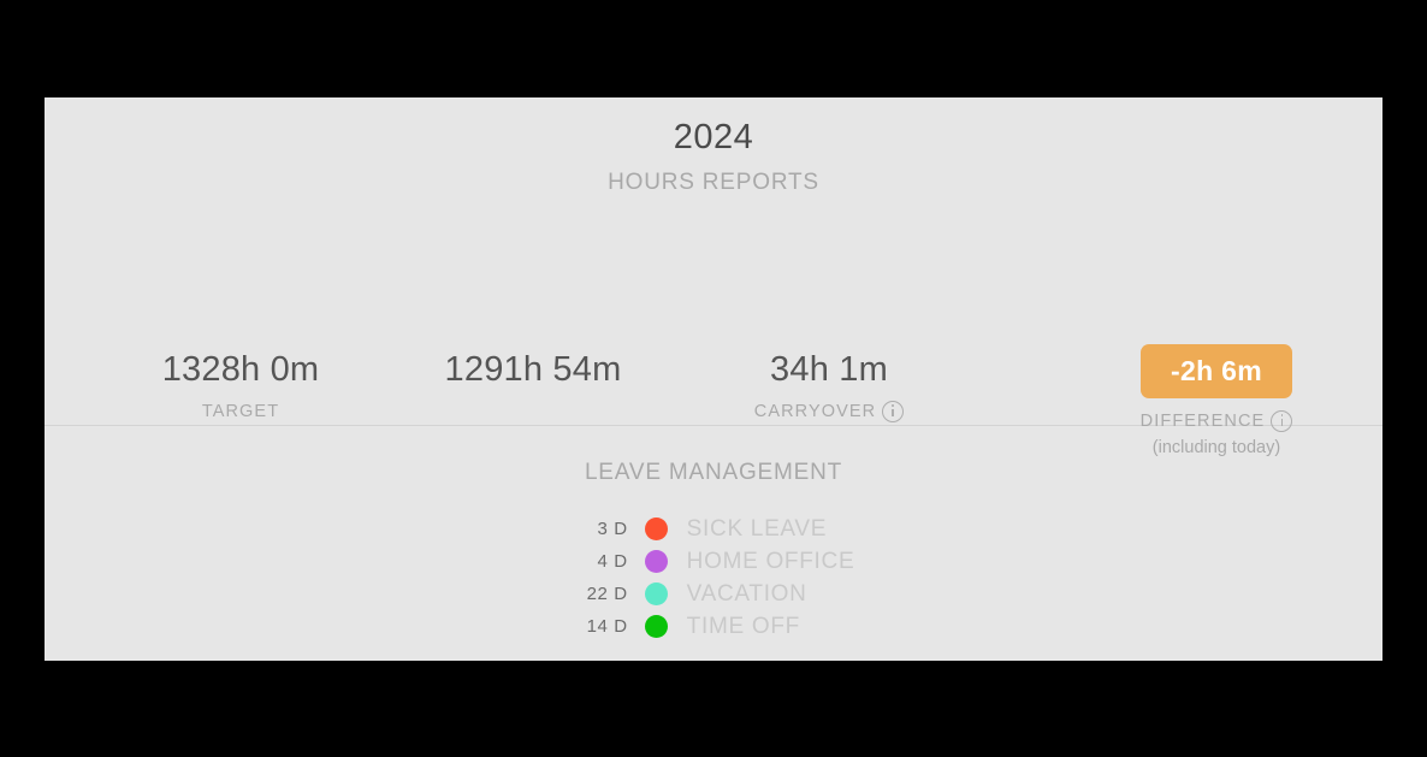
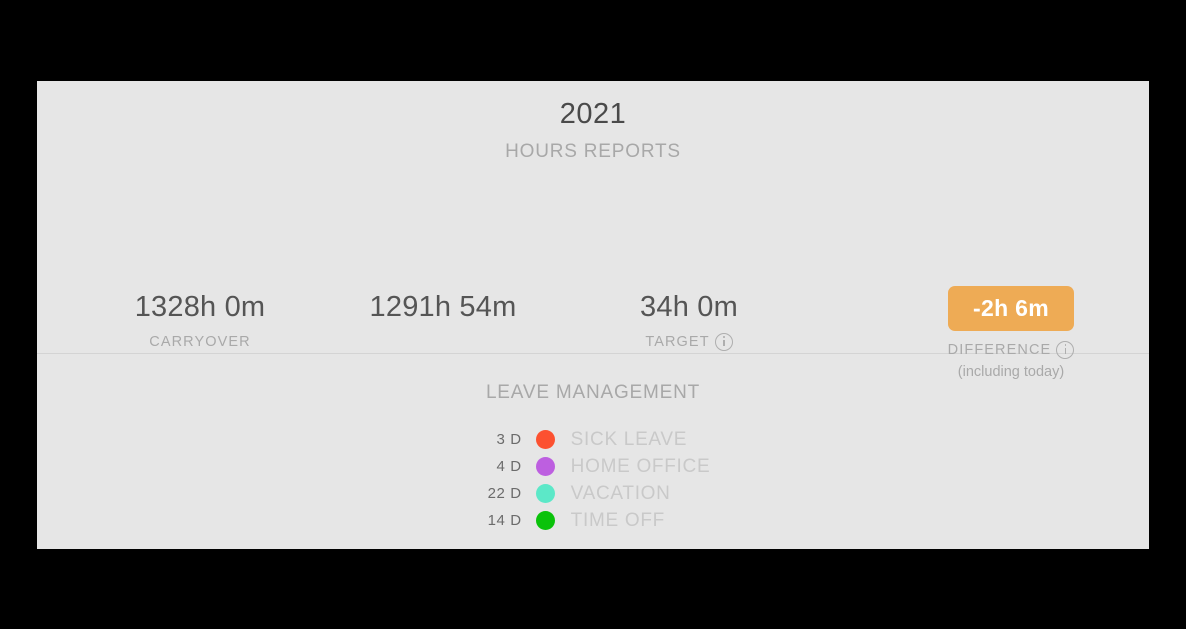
- 2024
+ 2021
  HOURS REPORTS
  1328h 0m
- TARGET
+ CARRYOVER
  1291h 54m
- 34h 1m
+ 34h 0m
- CARRYOVER
+ TARGET
  -2h 6m
  DIFFERENCE
  (including today)
  LEAVE MANAGEMENT
  3 D
  SICK LEAVE
  4 D
  HOME OFFICE
  22 D
  VACATION
  14 D
  TIME OFF
